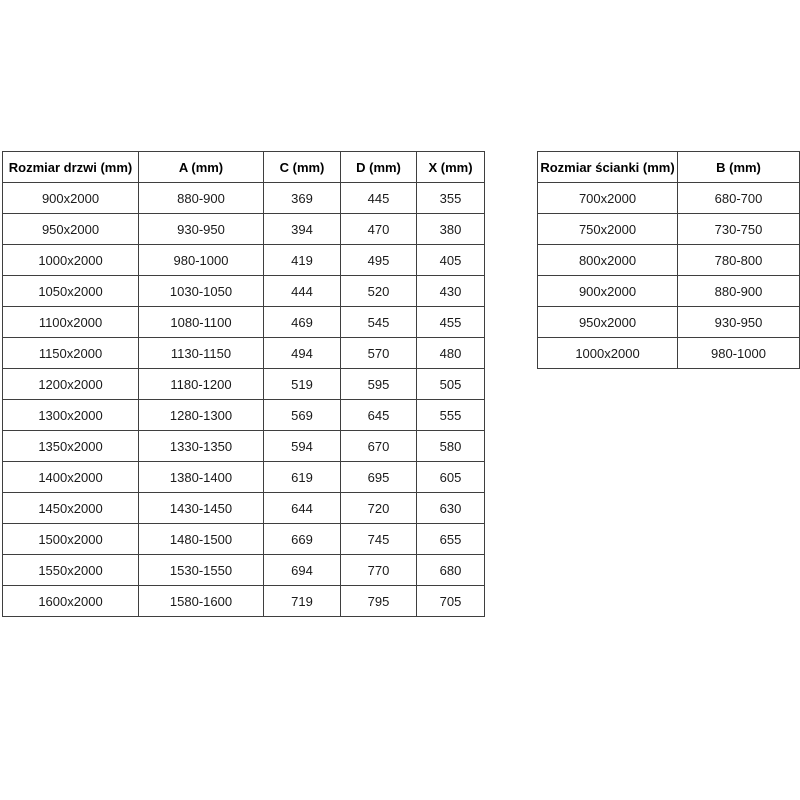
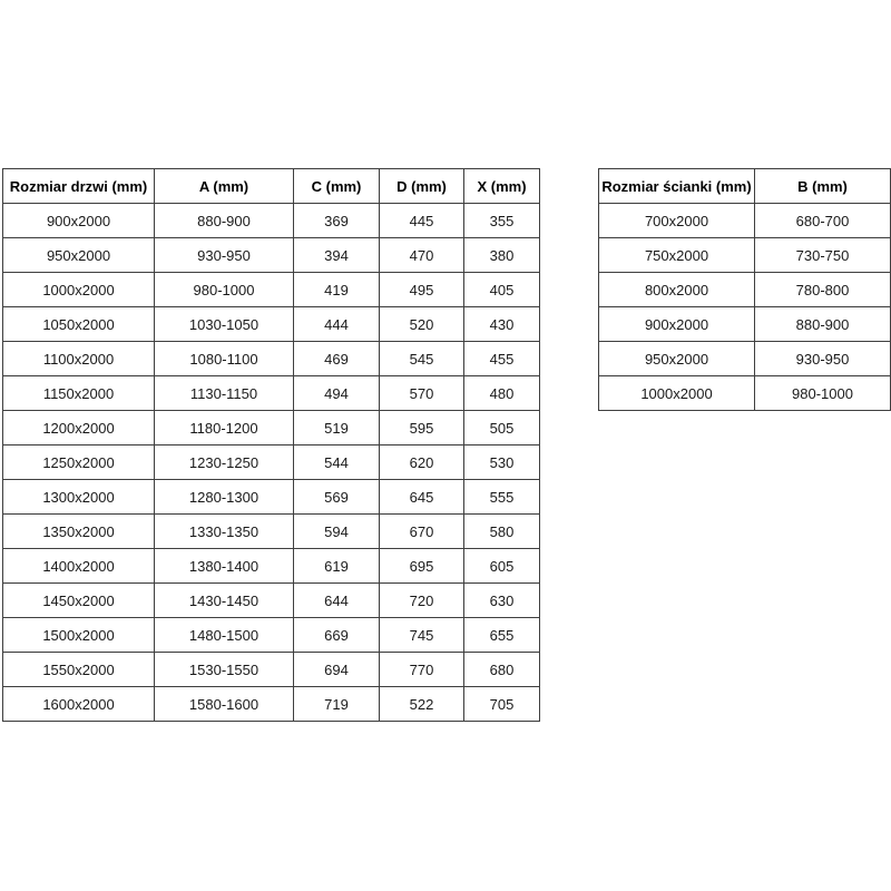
  Rozmiar drzwi (mm)	A (mm)	C (mm)	D (mm)	X (mm)
  900x2000	880-900	369	445	355
  950x2000	930-950	394	470	380
  1000x2000	980-1000	419	495	405
  1050x2000	1030-1050	444	520	430
  1100x2000	1080-1100	469	545	455
  1150x2000	1130-1150	494	570	480
  1200x2000	1180-1200	519	595	505
+ 1250x2000	1230-1250	544	620	530
  1300x2000	1280-1300	569	645	555
  1350x2000	1330-1350	594	670	580
  1400x2000	1380-1400	619	695	605
  1450x2000	1430-1450	644	720	630
  1500x2000	1480-1500	669	745	655
  1550x2000	1530-1550	694	770	680
- 1600x2000	1580-1600	719	795	705
+ 1600x2000	1580-1600	719	522	705
  Rozmiar ścianki (mm)	B (mm)
  700x2000	680-700
  750x2000	730-750
  800x2000	780-800
  900x2000	880-900
  950x2000	930-950
  1000x2000	980-1000
